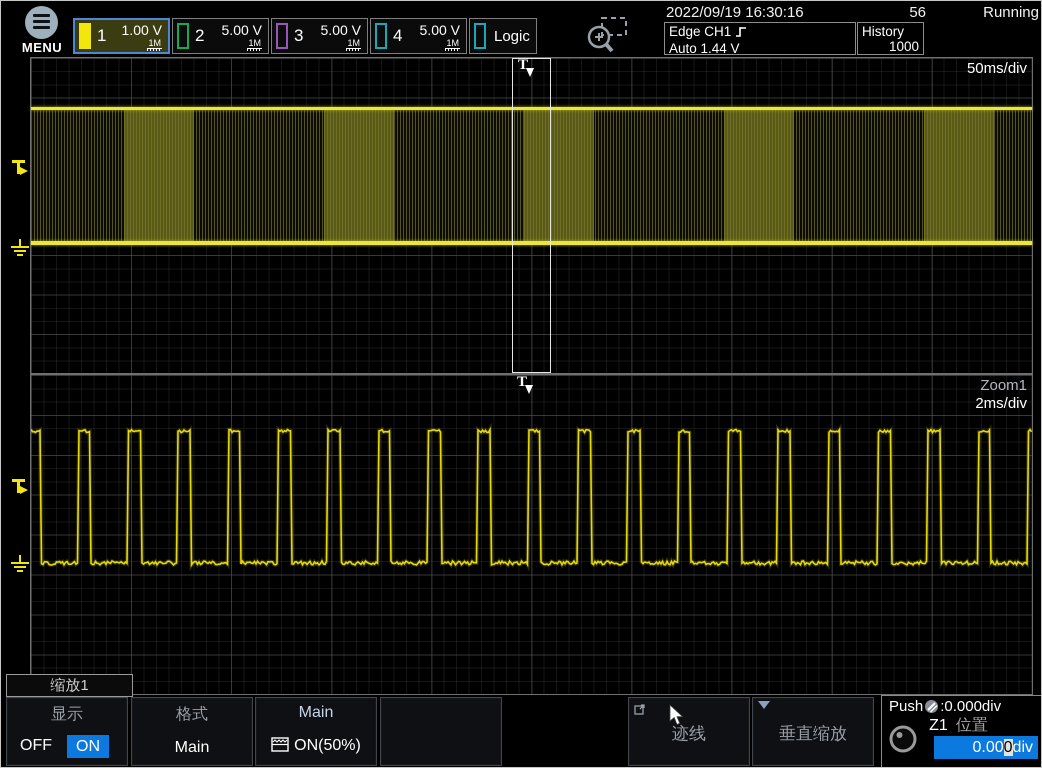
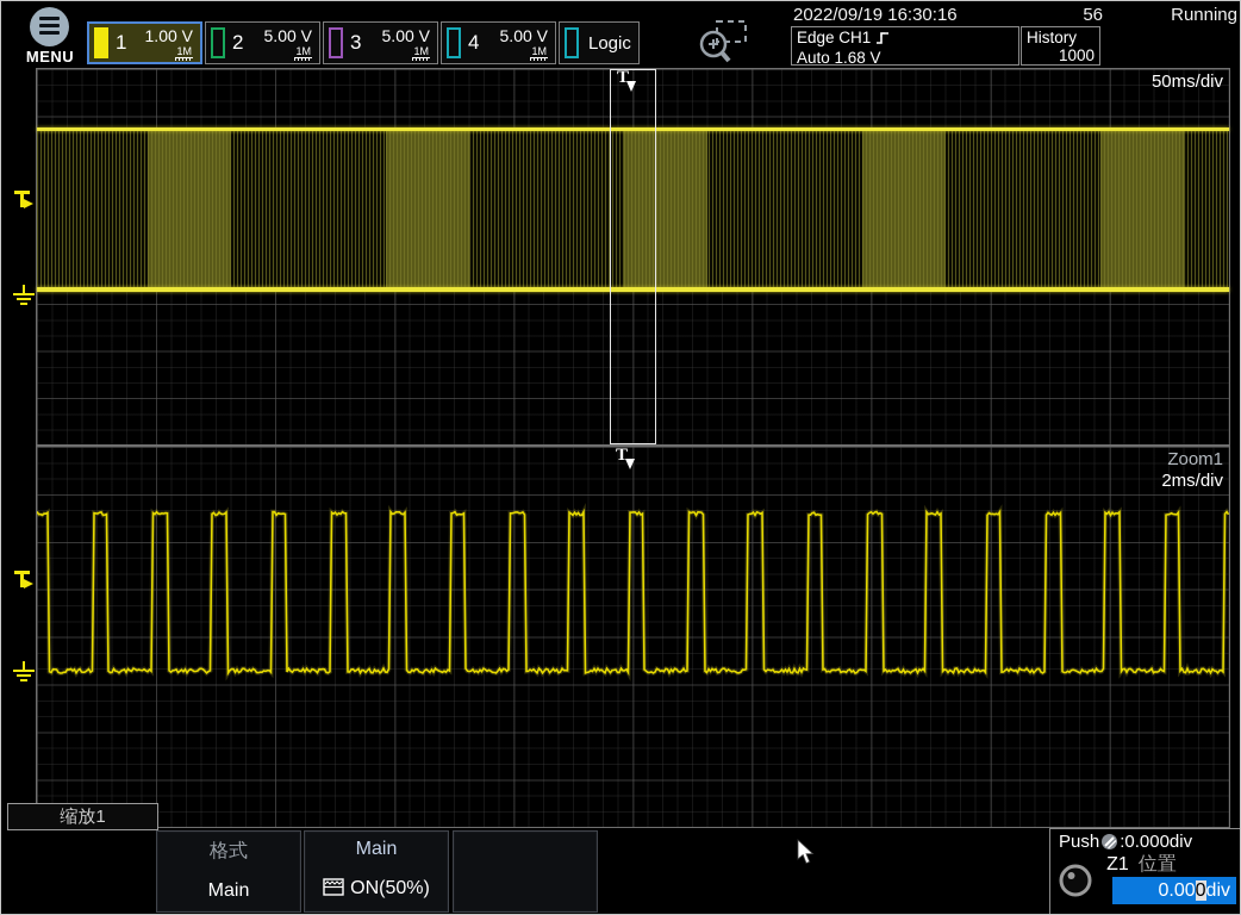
  MENU
  1
  1.00 V
  1M
  2
  5.00 V
  1M
  3
  5.00 V
  1M
  4
  5.00 V
  1M
  Logic
  2022/09/19 16:30:16
  56
  Running
  Edge CH1
- Auto 1.44 V
+ Auto 1.68 V
  History
  1000
  T
  50ms/div
  Zoom1
  2ms/div
  T
  缩放1
- 显示
- OFF
- ON
  格式
  Main
  Main
  ON(50%)
- 迹线
- 垂直缩放
  Push :0.000div
  Z1 位置
  0.000div
